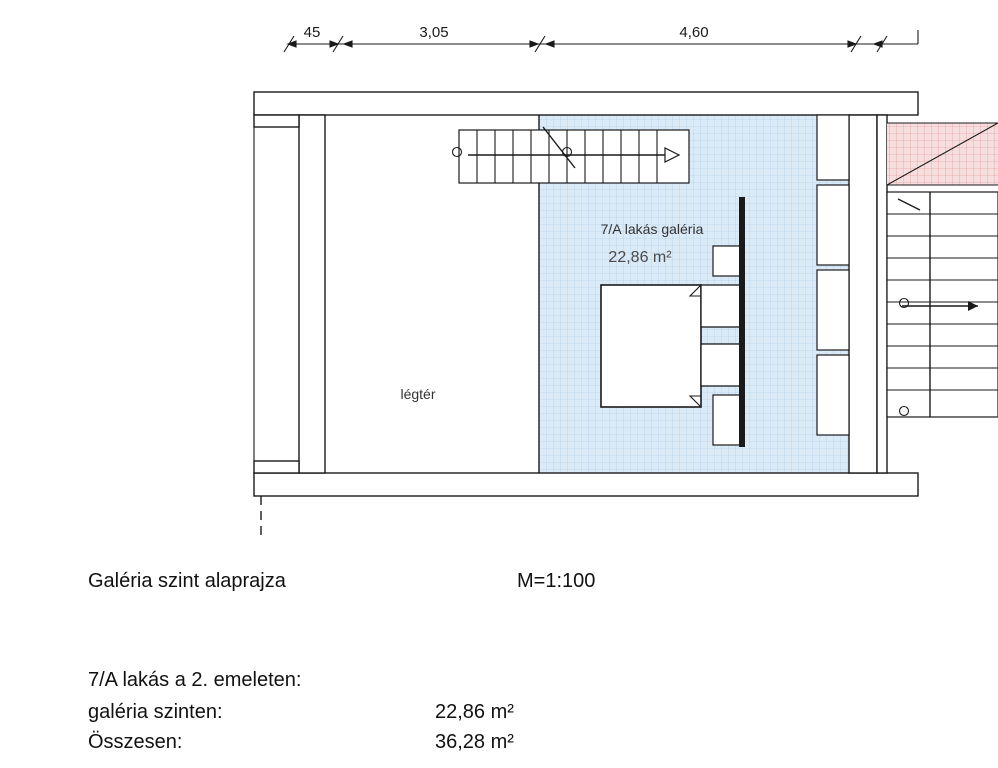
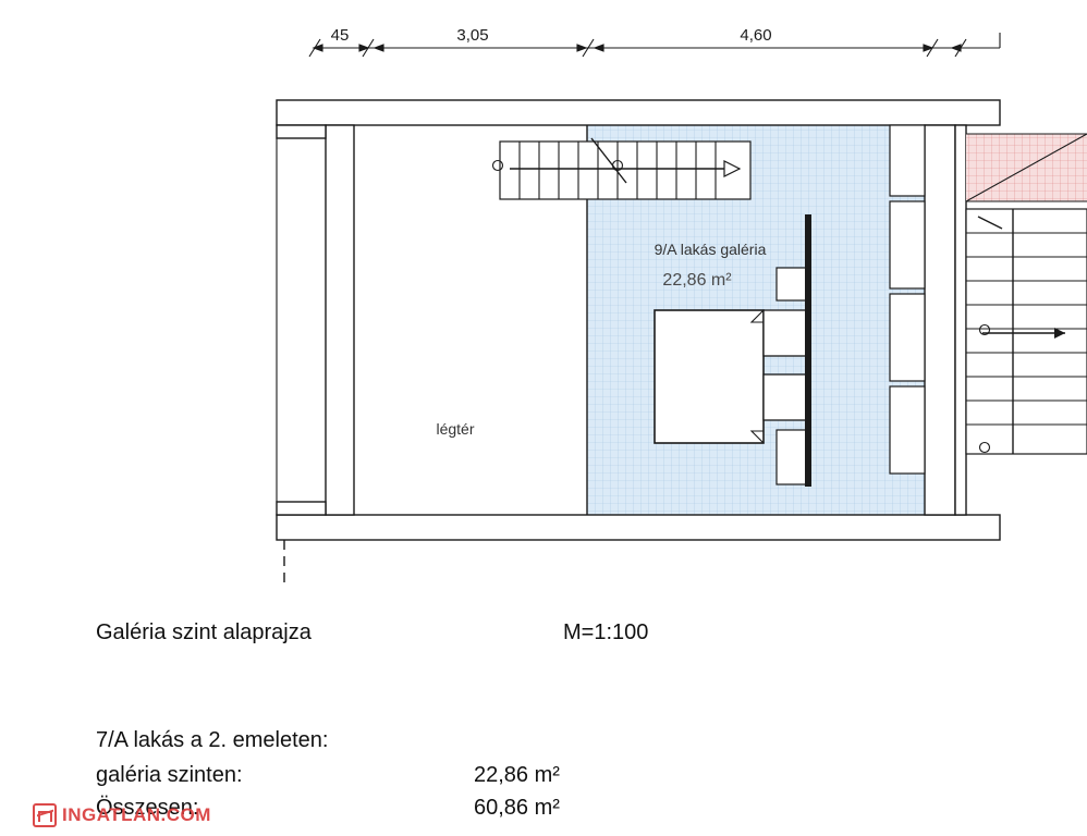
  45
  3,05
  4,60
  légtér
- 7/A lakás galéria
+ 9/A lakás galéria
  22,86 m²
  Galéria szint alaprajza
  M=1:100
  7/A lakás a 2. emeleten:
  galéria szinten:
  22,86 m²
  Összesen:
- 36,28 m²
+ 60,86 m²
+ INGATLAN.COM
